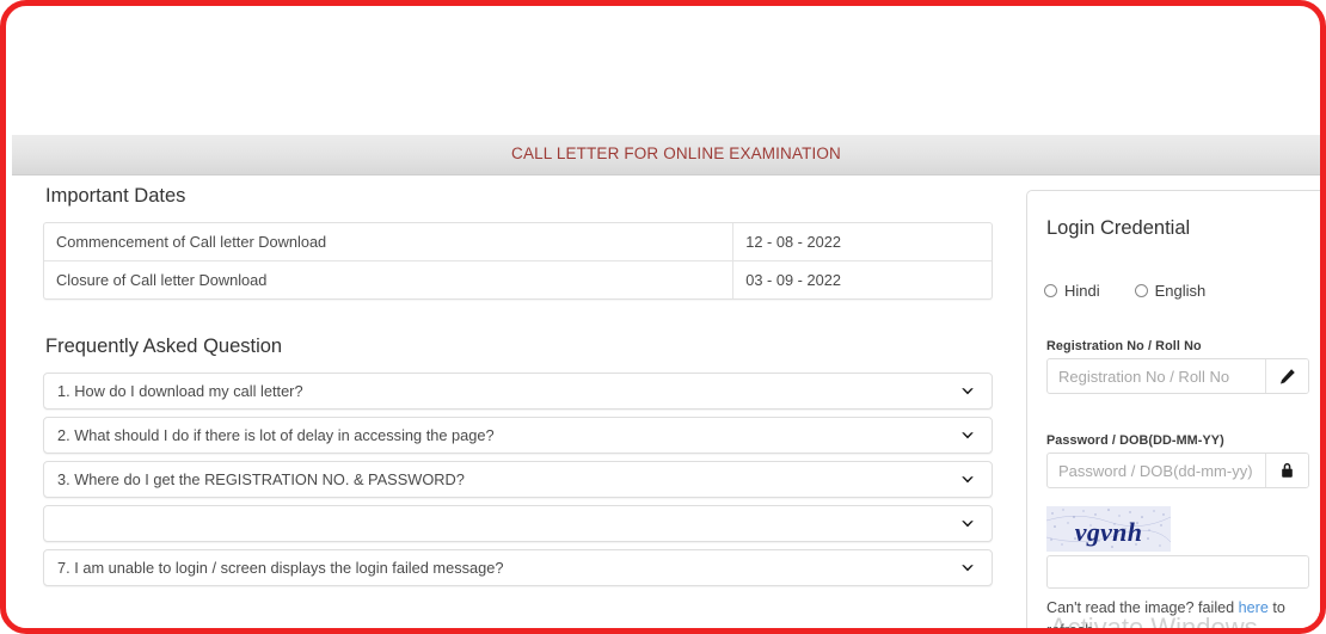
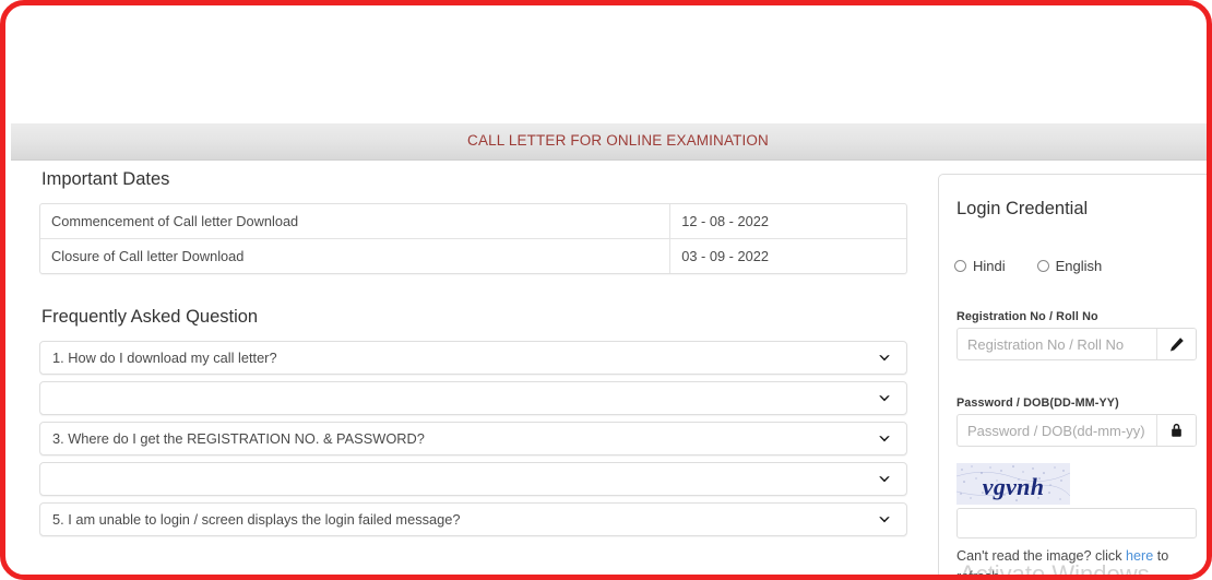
  CALL LETTER FOR ONLINE EXAMINATION
  Important Dates
  Commencement of Call letter Download	12 - 08 - 2022
  Closure of Call letter Download	03 - 09 - 2022
  Frequently Asked Question
  1. How do I download my call letter?
- 2. What should I do if there is lot of delay in accessing the page?
  3. Where do I get the REGISTRATION NO. & PASSWORD?
- 7. I am unable to login / screen displays the login failed message?
+ 5. I am unable to login / screen displays the login failed message?
  Login Credential
  Hindi
  English
  Registration No / Roll No
  Registration No / Roll No
  Password / DOB(DD-MM-YY)
  Password / DOB(dd-mm-yy)
  vgvnh
- Can't read the image? failed here to
+ Can't read the image? click here to
  Activate Windows
